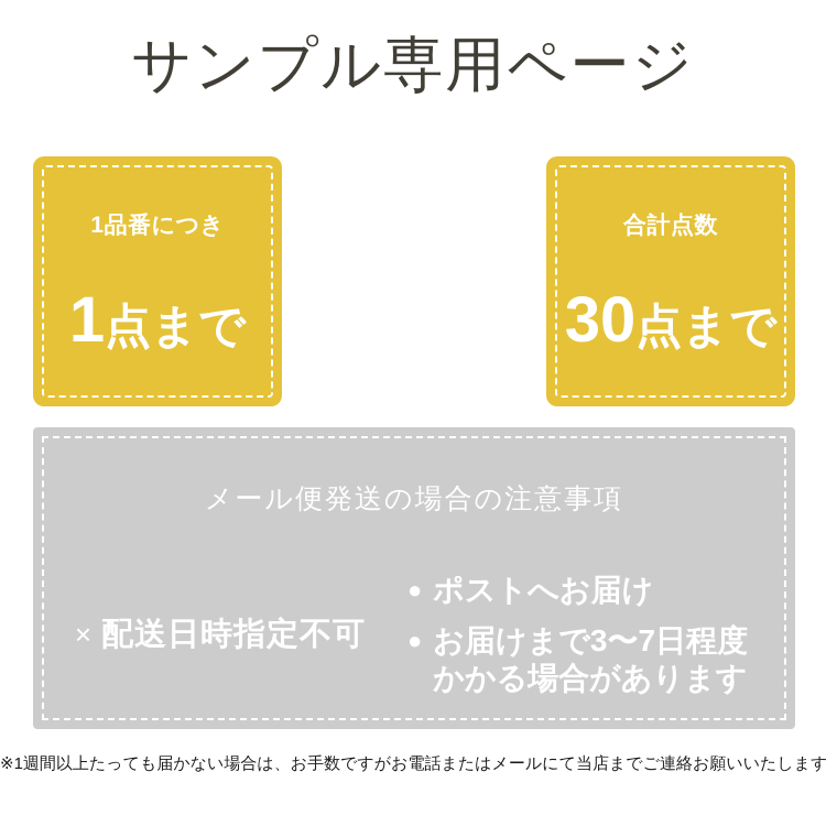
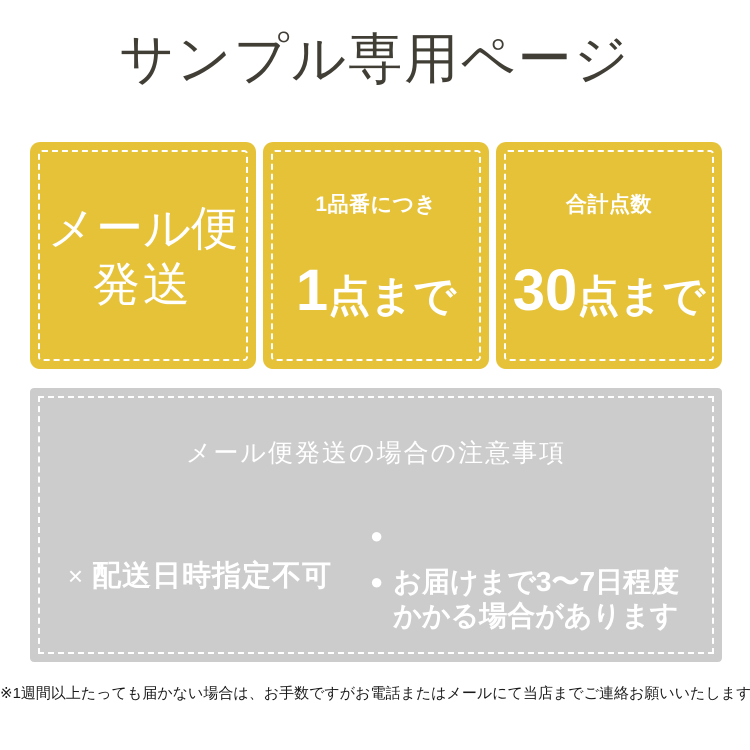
  サンプル専用ページ
+ メール便
+ 発送
  1品番につき
  1点まで
  合計点数
  30点まで
  メール便発送の場合の注意事項
  × 配送日時指定不可
  ●
- ポストへお届け
  ●
  お届けまで3〜7日程度
  かかる場合があります
  ※1週間以上たっても届かない場合は、お手数ですがお電話またはメールにて当店までご連絡お願いいたします
